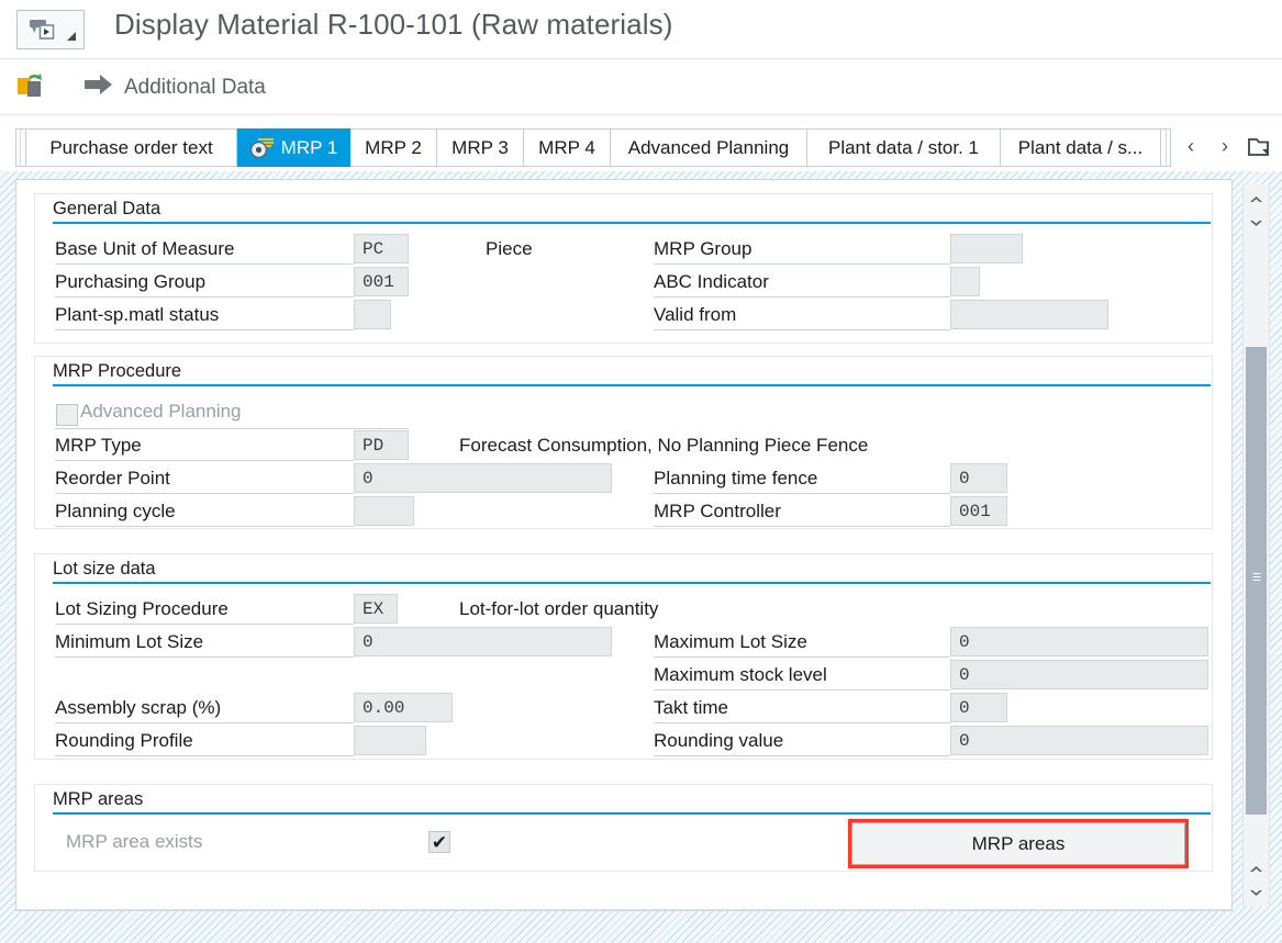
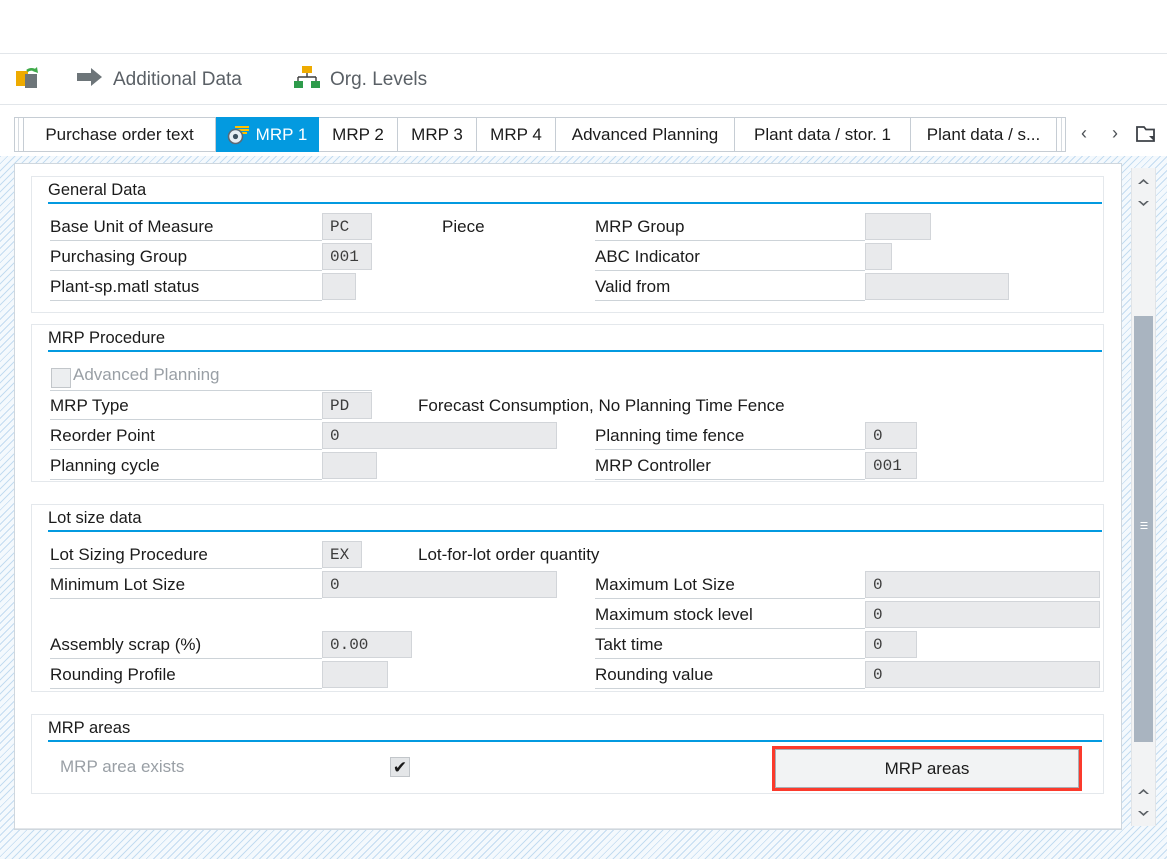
- Display Material R-100-101 (Raw materials)
  Additional Data
+ Org. Levels
  Purchase order text
  MRP 1
  MRP 2
  MRP 3
  MRP 4
  Advanced Planning
  Plant data / stor. 1
  Plant data / s...
  ‹
  ›
  General Data
  Base Unit of Measure
  PC
  Piece
  Purchasing Group
  001
  Plant-sp.matl status
  MRP Group
  ABC Indicator
  Valid from
  MRP Procedure
  Advanced Planning
  MRP Type
  PD
- Forecast Consumption, No Planning Piece Fence
+ Forecast Consumption, No Planning Time Fence
  Reorder Point
  0
  Planning cycle
  Planning time fence
  0
  MRP Controller
  001
  Lot size data
  Lot Sizing Procedure
  EX
  Lot-for-lot order quantity
  Minimum Lot Size
  0
  Assembly scrap (%)
  0.00
  Rounding Profile
  Maximum Lot Size
  0
  Maximum stock level
  0
  Takt time
  0
  Rounding value
  0
  MRP areas
  MRP area exists
  ✔
  MRP areas
